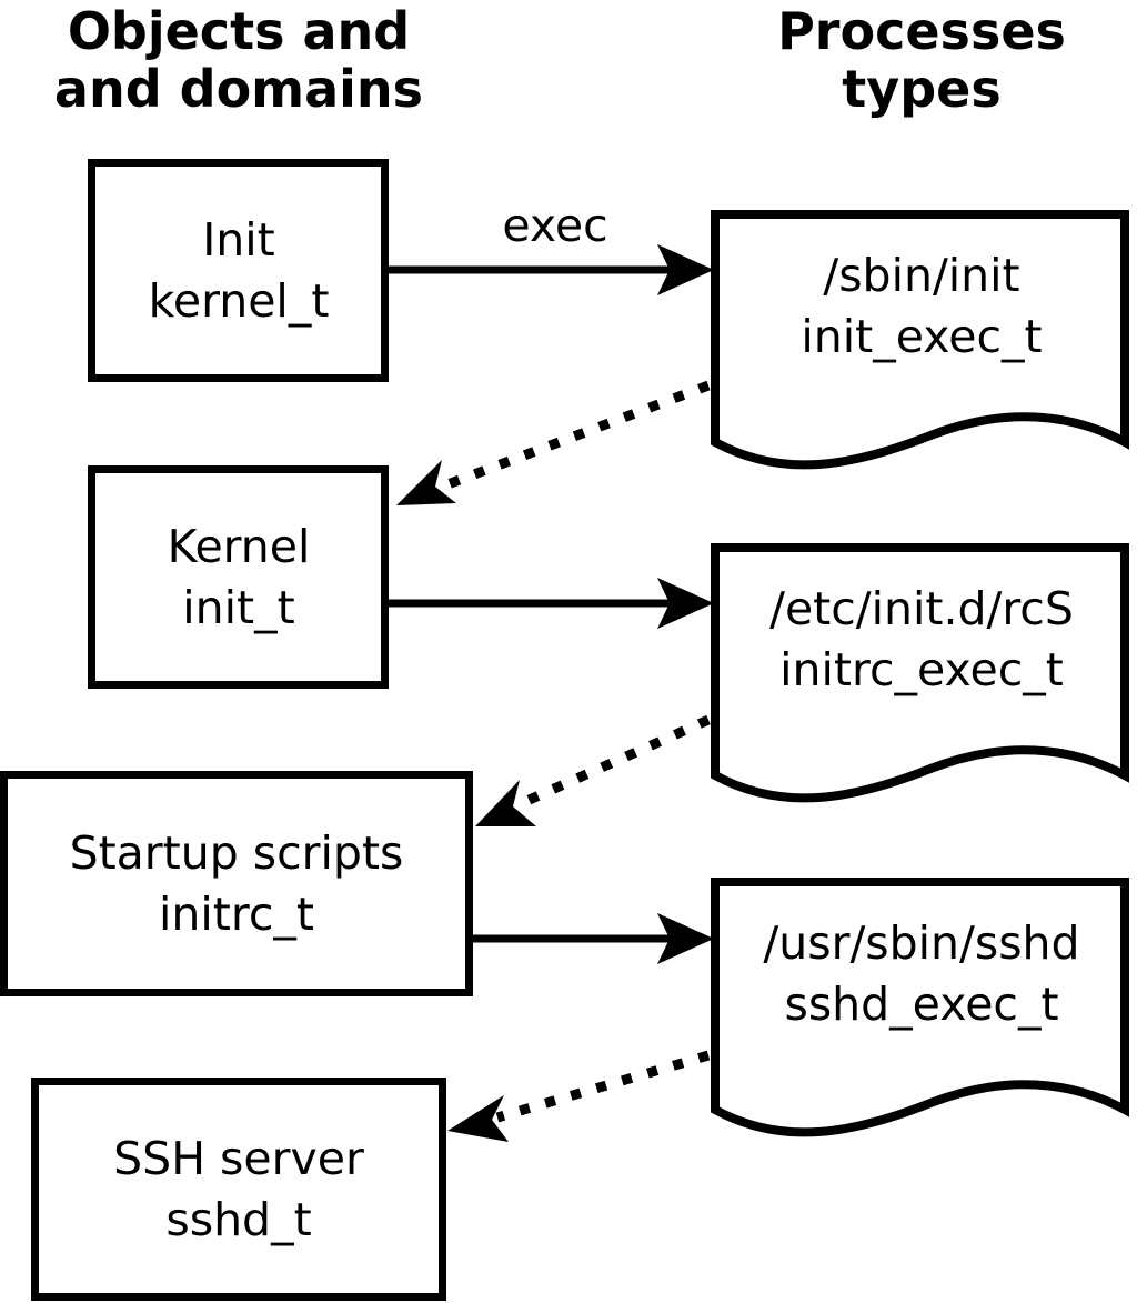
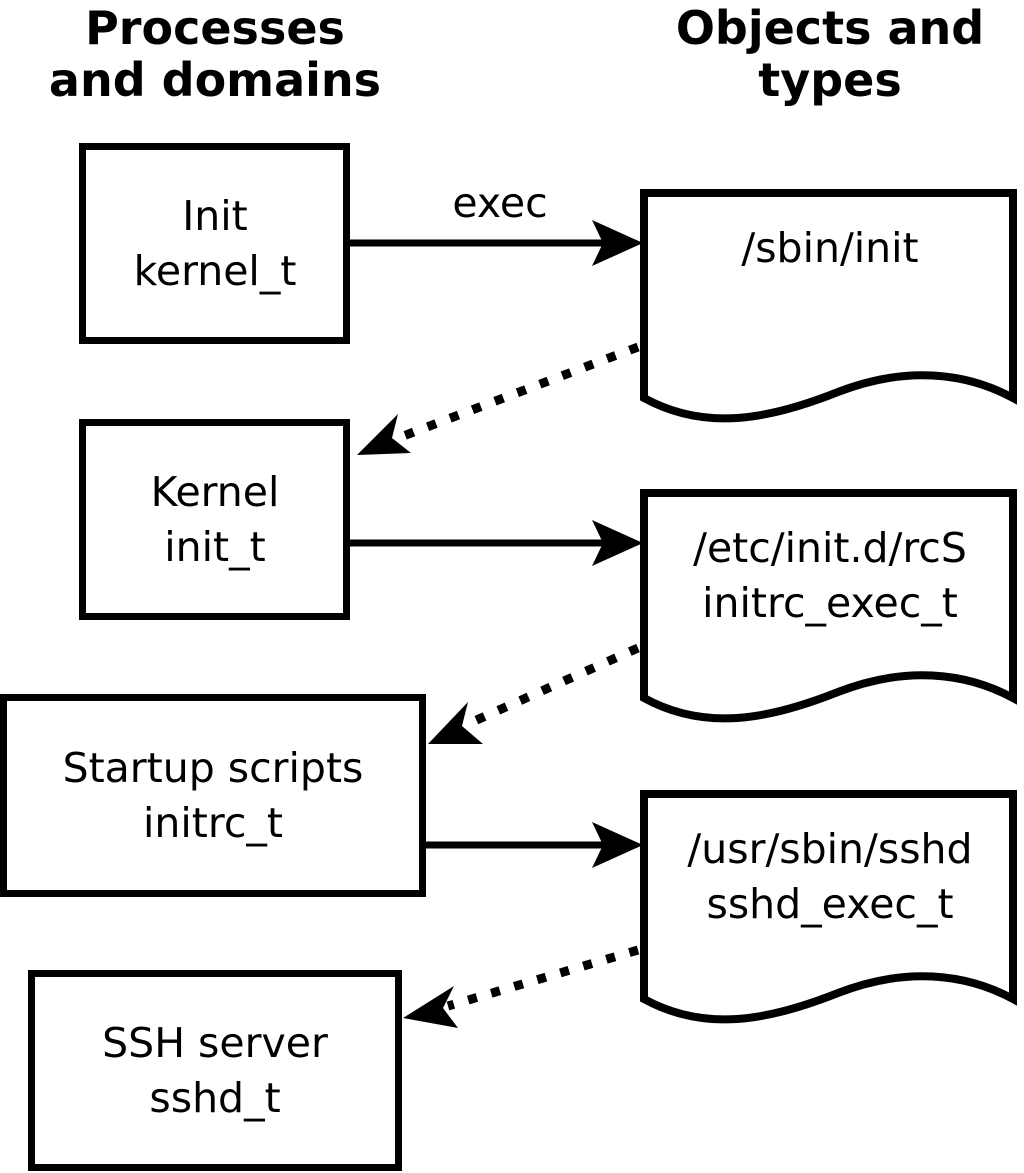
- Objects and
+ Processes
  and domains
- Processes
+ Objects and
  types
  exec
  Init
  kernel_t
  Kernel
  init_t
  Startup scripts
  initrc_t
  SSH server
  sshd_t
  /sbin/init
- init_exec_t
  /etc/init.d/rcS
  initrc_exec_t
  /usr/sbin/sshd
  sshd_exec_t
